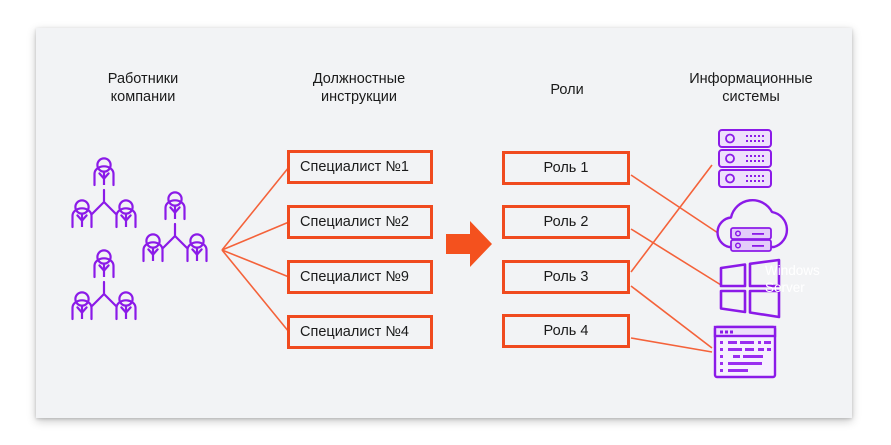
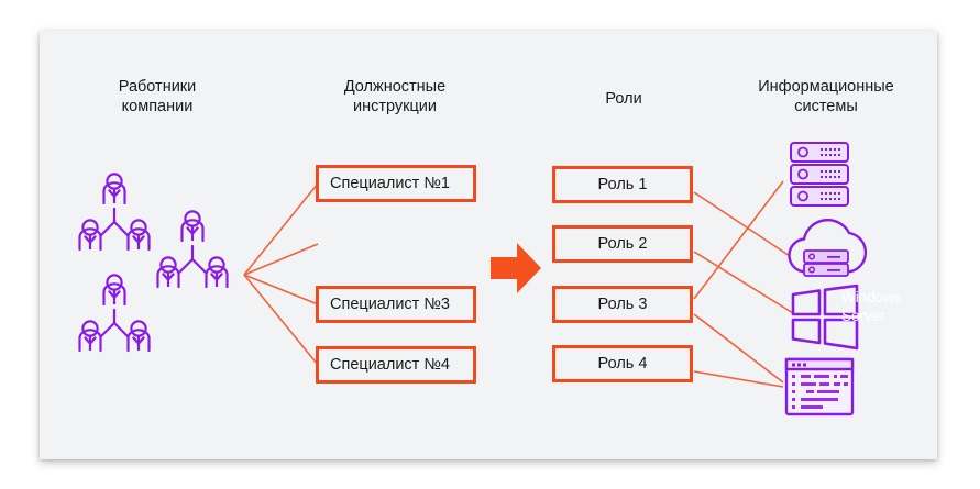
  Работники
  компании
  Должностные
  инструкции
  Роли
  Информационные
  системы
  Специалист №1
- Специалист №2
- Специалист №9
+ Специалист №3
  Специалист №4
  Роль 1
  Роль 2
  Роль 3
  Роль 4
  Windows
  Server
